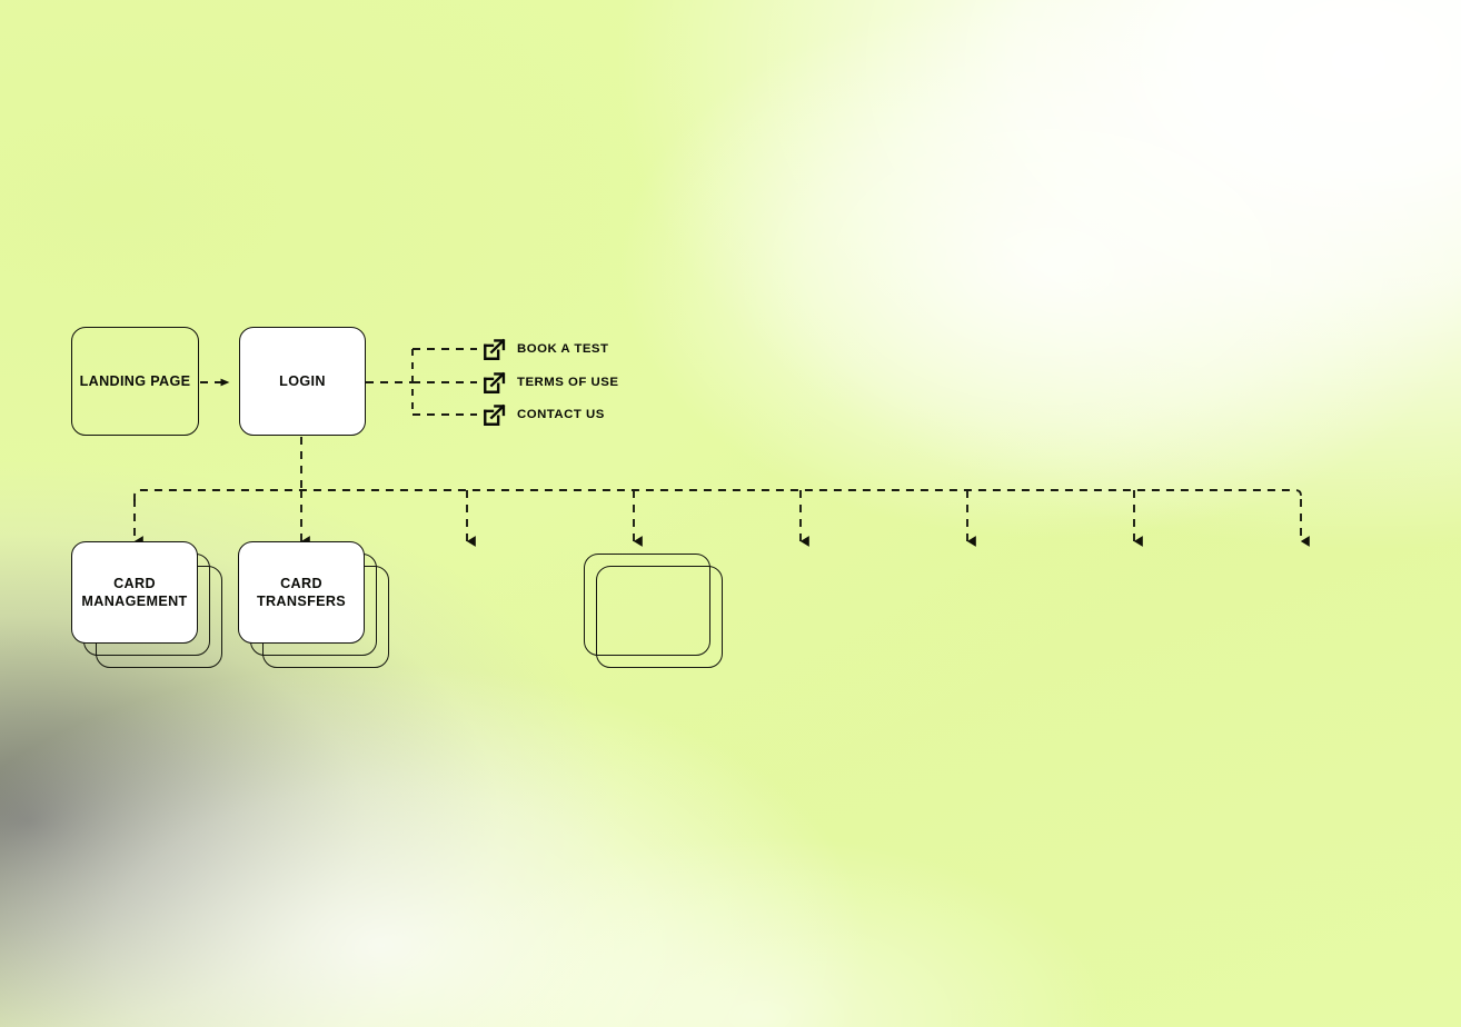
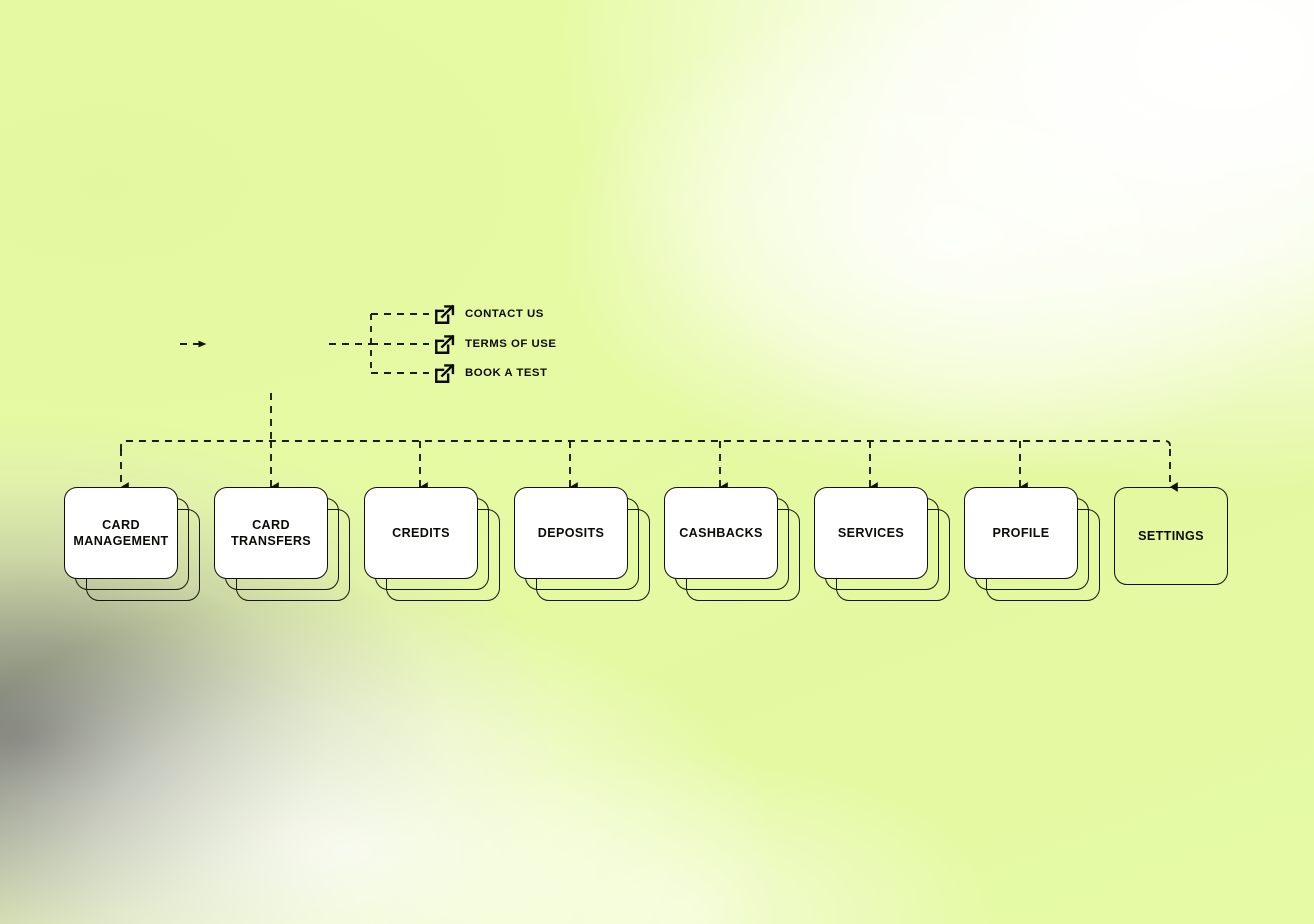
- LANDING PAGE
- LOGIN
- BOOK A TEST
+ CONTACT US
  TERMS OF USE
- CONTACT US
+ BOOK A TEST
  CARD
  MANAGEMENT
  CARD
  TRANSFERS
+ CREDITS
+ DEPOSITS
+ CASHBACKS
+ SERVICES
+ PROFILE
+ SETTINGS
